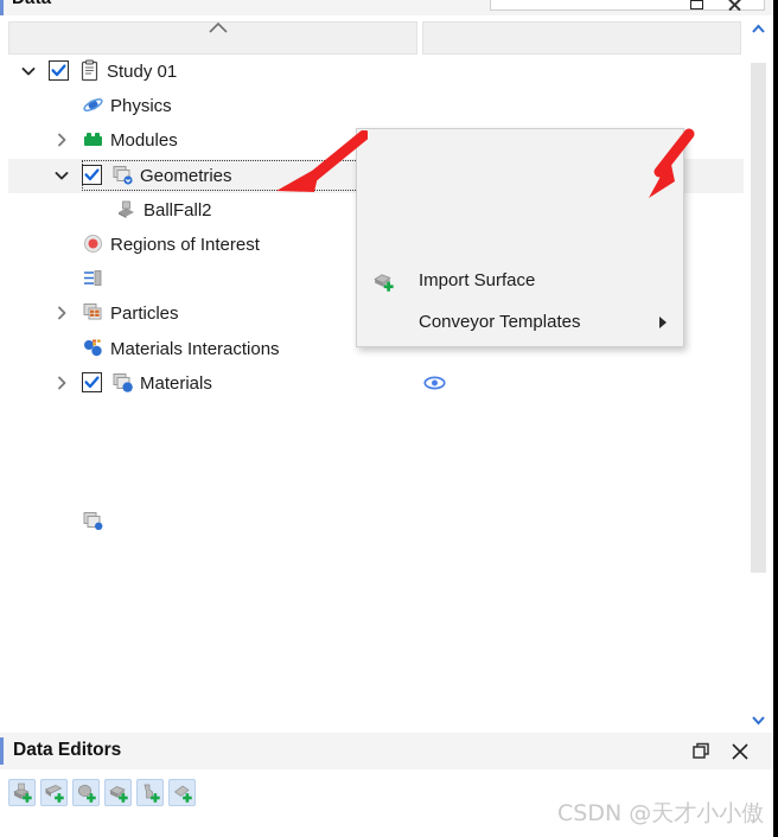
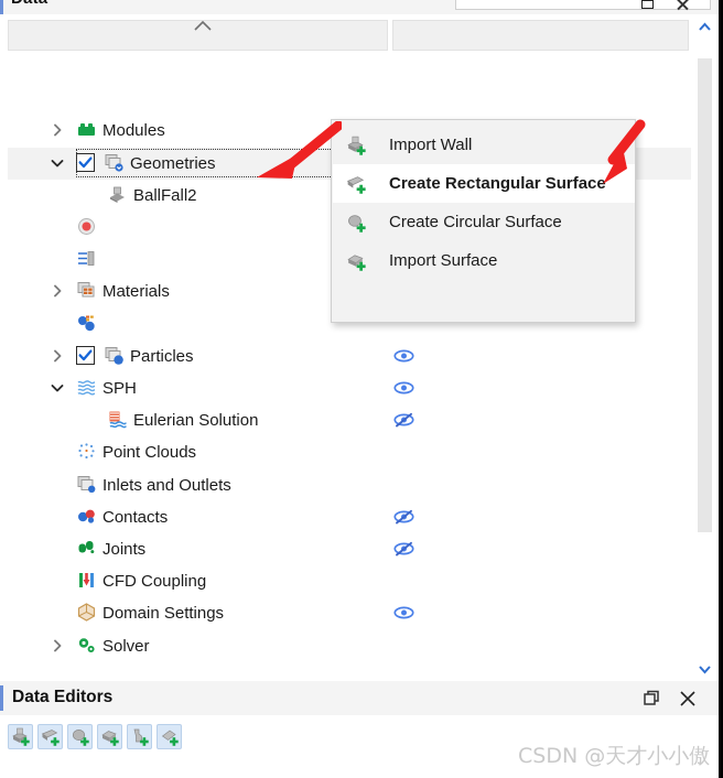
- Study 01
- Physics
  Modules
  Geometries
  BallFall2
- Regions of Interest
- Particles
+ Materials
- Materials Interactions
- Materials
+ Particles
+ SPH
+ Eulerian Solution
+ Point Clouds
+ Inlets and Outlets
+ Contacts
+ Joints
+ CFD Coupling
+ Domain Settings
+ Solver
+ Import Wall
+ Create Rectangular Surface
+ Create Circular Surface
  Import Surface
- Conveyor Templates
  Data Editors
  CSDN @天才小小傲
